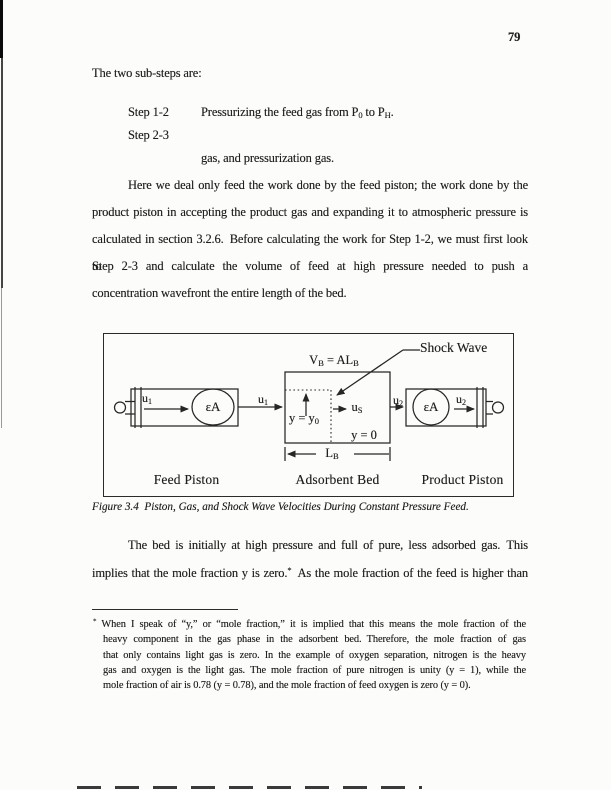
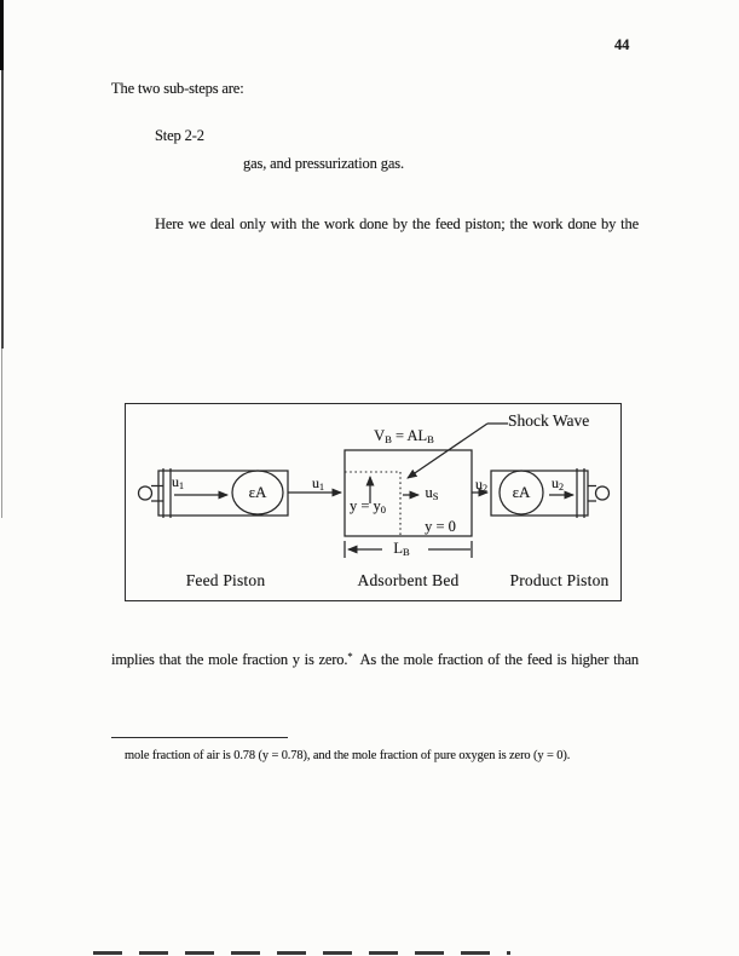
- 79
+ 44
  The two sub-steps are:
- Step 1-2
- Pressurizing the feed gas from P0 to PH.
- Step 2-3
+ Step 2-2
  gas, and pressurization gas.
- Here we deal only feed the work done by the feed piston; the work done by the
+ Here we deal only with the work done by the feed piston; the work done by the
- product piston in accepting the product gas and expanding it to atmospheric pressure is
- calculated in section 3.2.6. Before calculating the work for Step 1-2, we must first look to
- Step 2-3 and calculate the volume of feed at high pressure needed to push a
- concentration wavefront the entire length of the bed.
  Shock Wave
  VB = ALB
  u1
  u1
  εA
  y = y0
  uS
  y = 0
  LB
  u2
  εA
  u2
  Feed Piston
  Adsorbent Bed
  Product Piston
- Figure 3.4 Piston, Gas, and Shock Wave Velocities During Constant Pressure Feed.
- The bed is initially at high pressure and full of pure, less adsorbed gas. This
  implies that the mole fraction y is zero.* As the mole fraction of the feed is higher than
- * When I speak of “y,” or “mole fraction,” it is implied that this means the mole fraction of the
- heavy component in the gas phase in the adsorbent bed. Therefore, the mole fraction of gas
- that only contains light gas is zero. In the example of oxygen separation, nitrogen is the heavy
- gas and oxygen is the light gas. The mole fraction of pure nitrogen is unity (y = 1), while the
- mole fraction of air is 0.78 (y = 0.78), and the mole fraction of feed oxygen is zero (y = 0).
+ mole fraction of air is 0.78 (y = 0.78), and the mole fraction of pure oxygen is zero (y = 0).
